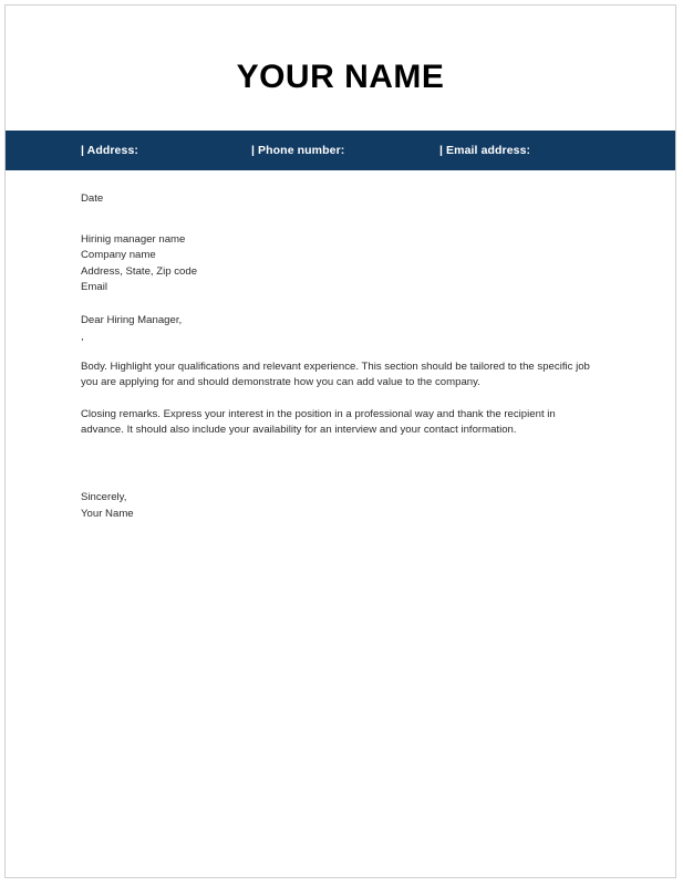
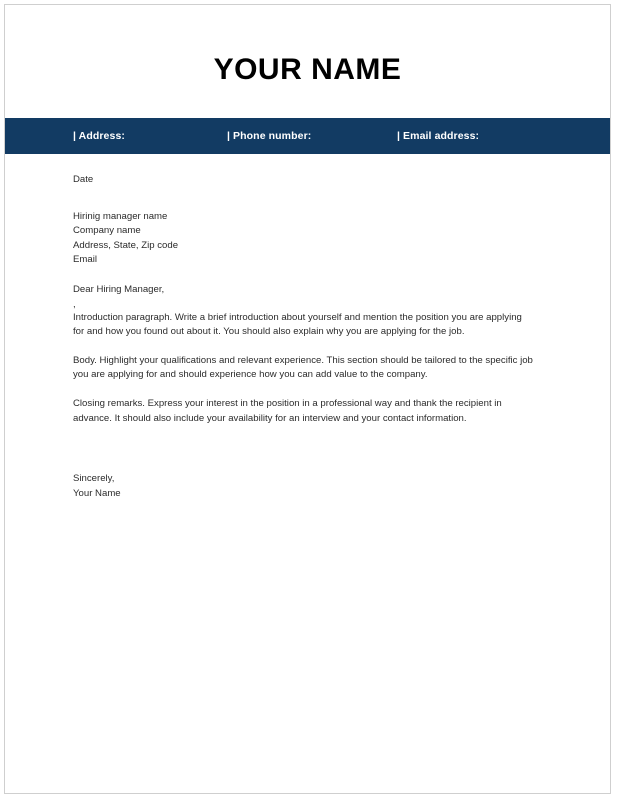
  YOUR NAME
  | Address:
  | Phone number:
  | Email address:
  Date
  Hirinig manager name
  Company name
  Address, State, Zip code
  Email
  Dear Hiring Manager,
  ,
+ Introduction paragraph. Write a brief introduction about yourself and mention the position you are applying for and how you found out about it. You should also explain why you are applying for the job.
- Body. Highlight your qualifications and relevant experience. This section should be tailored to the specific job you are applying for and should demonstrate how you can add value to the company.
+ Body. Highlight your qualifications and relevant experience. This section should be tailored to the specific job you are applying for and should experience how you can add value to the company.
  Closing remarks. Express your interest in the position in a professional way and thank the recipient in advance. It should also include your availability for an interview and your contact information.
  Sincerely,
  Your Name
